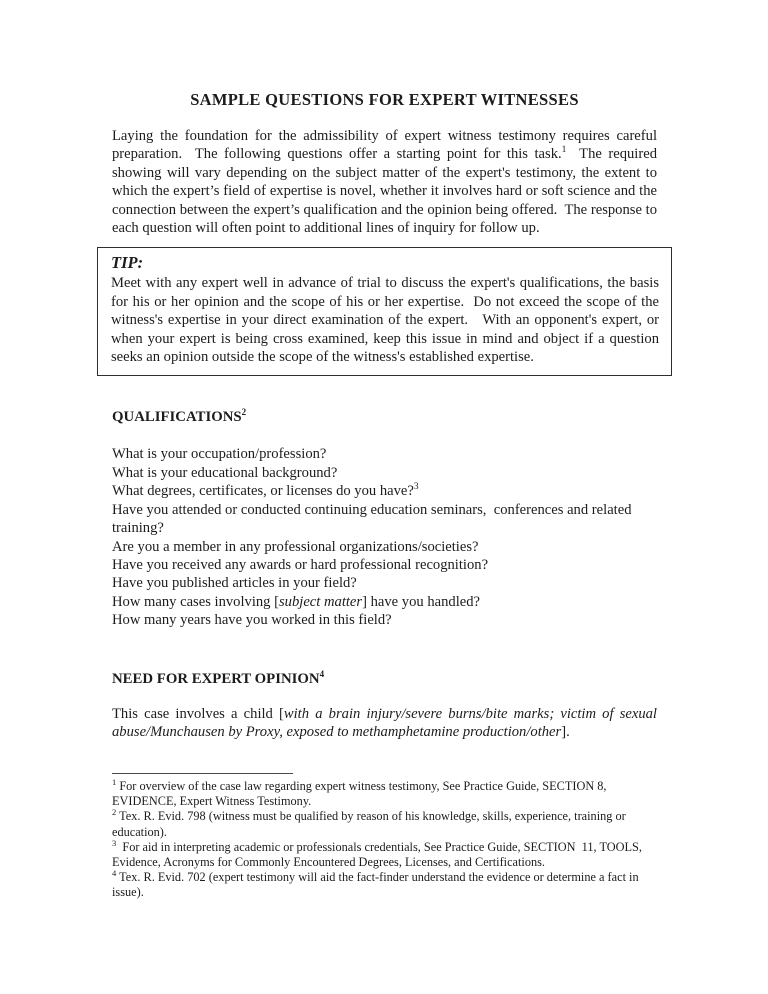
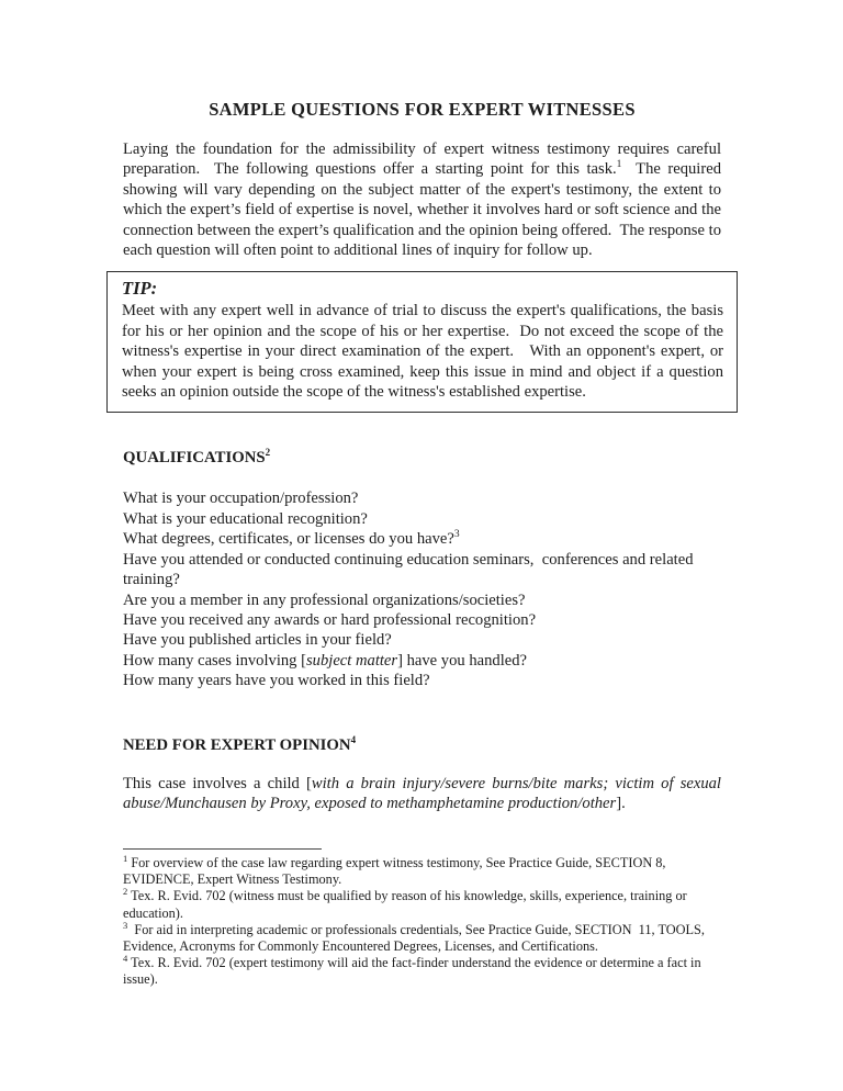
  SAMPLE QUESTIONS FOR EXPERT WITNESSES
  Laying the foundation for the admissibility of expert witness testimony requires careful preparation. The following questions offer a starting point for this task.1 The required showing will vary depending on the subject matter of the expert's testimony, the extent to which the expert’s field of expertise is novel, whether it involves hard or soft science and the connection between the expert’s qualification and the opinion being offered. The response to each question will often point to additional lines of inquiry for follow up.
  TIP:
  Meet with any expert well in advance of trial to discuss the expert's qualifications, the basis for his or her opinion and the scope of his or her expertise. Do not exceed the scope of the witness's expertise in your direct examination of the expert. With an opponent's expert, or when your expert is being cross examined, keep this issue in mind and object if a question seeks an opinion outside the scope of the witness's established expertise.
  QUALIFICATIONS2
  What is your occupation/profession?
- What is your educational background?
+ What is your educational recognition?
  What degrees, certificates, or licenses do you have?3
  Have you attended or conducted continuing education seminars, conferences and related training?
  Are you a member in any professional organizations/societies?
  Have you received any awards or hard professional recognition?
  Have you published articles in your field?
  How many cases involving [subject matter] have you handled?
  How many years have you worked in this field?
  NEED FOR EXPERT OPINION4
  This case involves a child [with a brain injury/severe burns/bite marks; victim of sexual abuse/Munchausen by Proxy, exposed to methamphetamine production/other].
  1 For overview of the case law regarding expert witness testimony, See Practice Guide, SECTION 8, EVIDENCE, Expert Witness Testimony.
- 2 Tex. R. Evid. 798 (witness must be qualified by reason of his knowledge, skills, experience, training or education).
+ 2 Tex. R. Evid. 702 (witness must be qualified by reason of his knowledge, skills, experience, training or education).
  3 For aid in interpreting academic or professionals credentials, See Practice Guide, SECTION 11, TOOLS, Evidence, Acronyms for Commonly Encountered Degrees, Licenses, and Certifications.
  4 Tex. R. Evid. 702 (expert testimony will aid the fact-finder understand the evidence or determine a fact in issue).
